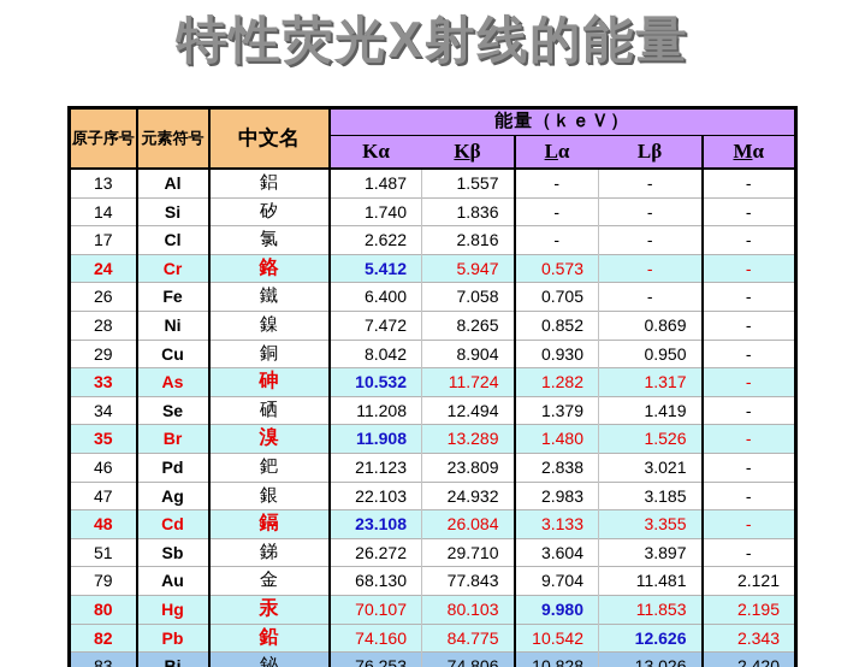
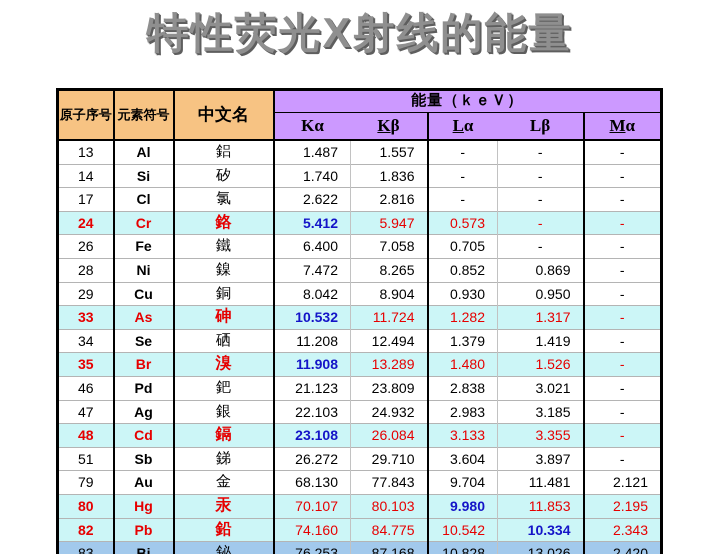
  特性荧光X射线的能量
  原子序号	元素符号	中文名	能量（ｋｅＶ）
  Kα	Kβ	Lα	Lβ	Mα
  13	Al	鋁	1.487	1.557	-	-	-
  14	Si	矽	1.740	1.836	-	-	-
  17	Cl	氯	2.622	2.816	-	-	-
  24	Cr	鉻	5.412	5.947	0.573	-	-
  26	Fe	鐵	6.400	7.058	0.705	-	-
  28	Ni	鎳	7.472	8.265	0.852	0.869	-
  29	Cu	銅	8.042	8.904	0.930	0.950	-
  33	As	砷	10.532	11.724	1.282	1.317	-
  34	Se	硒	11.208	12.494	1.379	1.419	-
  35	Br	溴	11.908	13.289	1.480	1.526	-
  46	Pd	鈀	21.123	23.809	2.838	3.021	-
  47	Ag	銀	22.103	24.932	2.983	3.185	-
  48	Cd	鎘	23.108	26.084	3.133	3.355	-
  51	Sb	銻	26.272	29.710	3.604	3.897	-
  79	Au	金	68.130	77.843	9.704	11.481	2.121
  80	Hg	汞	70.107	80.103	9.980	11.853	2.195
- 82	Pb	鉛	74.160	84.775	10.542	12.626	2.343
+ 82	Pb	鉛	74.160	84.775	10.542	10.334	2.343
- 83	Bi	鉍	76.253	74.806	10.828	13.026	2.420
+ 83	Bi	鉍	76.253	87.168	10.828	13.026	2.420
